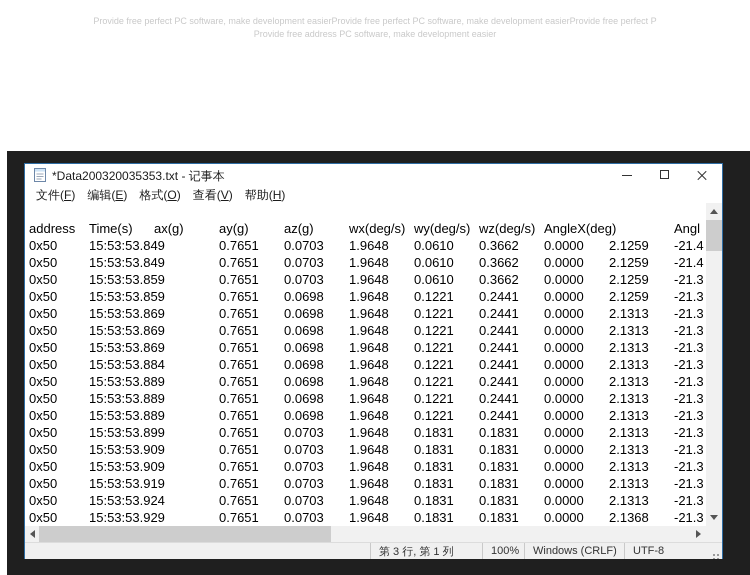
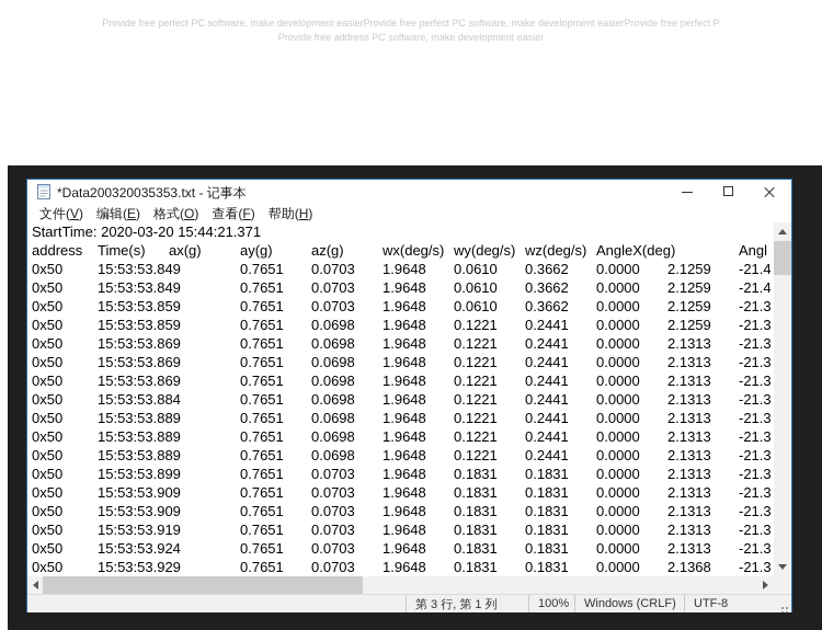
  Provide free perfect PC software, make development easierProvide free perfect PC software, make development easierProvide free perfect P
  Provide free address PC software, make development easier
  *Data200320035353.txt - 记事本
- 文件(F)
+ 文件(V)
  编辑(E)
  格式(O)
- 查看(V)
+ 查看(F)
  帮助(H)
+ StartTime: 2020-03-20 15:44:21.371
  address
  Time(s)
  ax(g)
  ay(g)
  az(g)
  wx(deg/s)
  wy(deg/s)
  wz(deg/s)
  AngleX(deg)
  Angl
  0x50
  15:53:53.849
  0.7651
  0.0703
  1.9648
  0.0610
  0.3662
  0.0000
  2.1259
  -21.4
  0x50
  15:53:53.849
  0.7651
  0.0703
  1.9648
  0.0610
  0.3662
  0.0000
  2.1259
  -21.4
  0x50
  15:53:53.859
  0.7651
  0.0703
  1.9648
  0.0610
  0.3662
  0.0000
  2.1259
  -21.3
  0x50
  15:53:53.859
  0.7651
  0.0698
  1.9648
  0.1221
  0.2441
  0.0000
  2.1259
  -21.3
  0x50
  15:53:53.869
  0.7651
  0.0698
  1.9648
  0.1221
  0.2441
  0.0000
  2.1313
  -21.3
  0x50
  15:53:53.869
  0.7651
  0.0698
  1.9648
  0.1221
  0.2441
  0.0000
  2.1313
  -21.3
  0x50
  15:53:53.869
  0.7651
  0.0698
  1.9648
  0.1221
  0.2441
  0.0000
  2.1313
  -21.3
  0x50
  15:53:53.884
  0.7651
  0.0698
  1.9648
  0.1221
  0.2441
  0.0000
  2.1313
  -21.3
  0x50
  15:53:53.889
  0.7651
  0.0698
  1.9648
  0.1221
  0.2441
  0.0000
  2.1313
  -21.3
  0x50
  15:53:53.889
  0.7651
  0.0698
  1.9648
  0.1221
  0.2441
  0.0000
  2.1313
  -21.3
  0x50
  15:53:53.889
  0.7651
  0.0698
  1.9648
  0.1221
  0.2441
  0.0000
  2.1313
  -21.3
  0x50
  15:53:53.899
  0.7651
  0.0703
  1.9648
  0.1831
  0.1831
  0.0000
  2.1313
  -21.3
  0x50
  15:53:53.909
  0.7651
  0.0703
  1.9648
  0.1831
  0.1831
  0.0000
  2.1313
  -21.3
  0x50
  15:53:53.909
  0.7651
  0.0703
  1.9648
  0.1831
  0.1831
  0.0000
  2.1313
  -21.3
  0x50
  15:53:53.919
  0.7651
  0.0703
  1.9648
  0.1831
  0.1831
  0.0000
  2.1313
  -21.3
  0x50
  15:53:53.924
  0.7651
  0.0703
  1.9648
  0.1831
  0.1831
  0.0000
  2.1313
  -21.3
  0x50
  15:53:53.929
  0.7651
  0.0703
  1.9648
  0.1831
  0.1831
  0.0000
  2.1368
  -21.3
  第 3 行, 第 1 列
  100%
  Windows (CRLF)
  UTF-8
